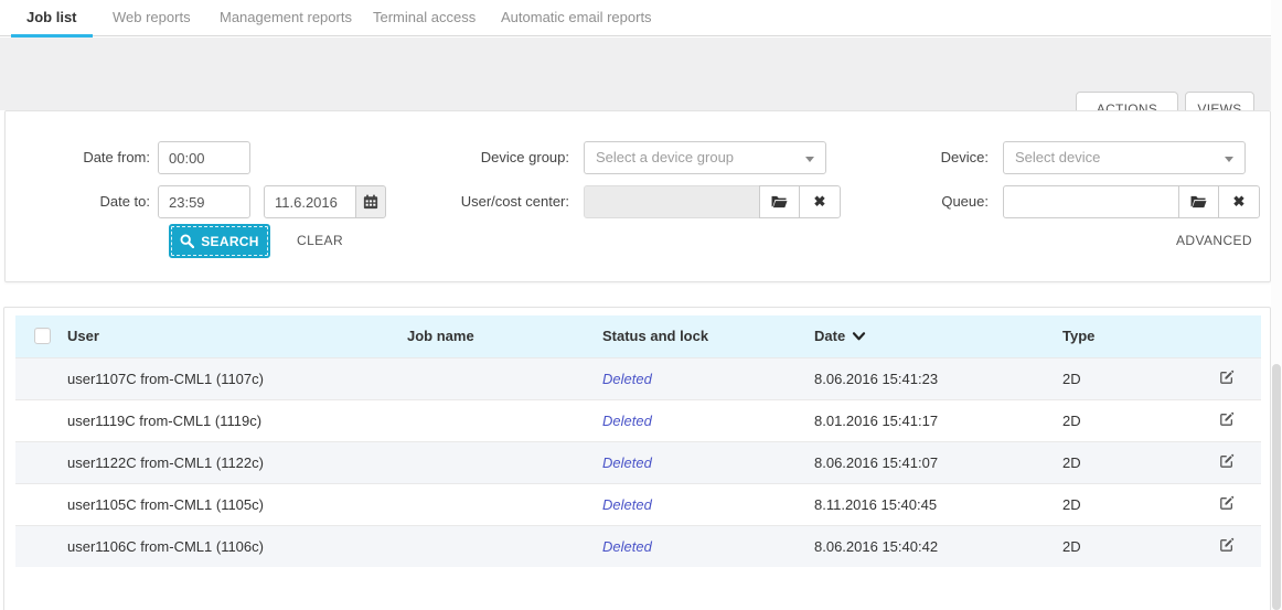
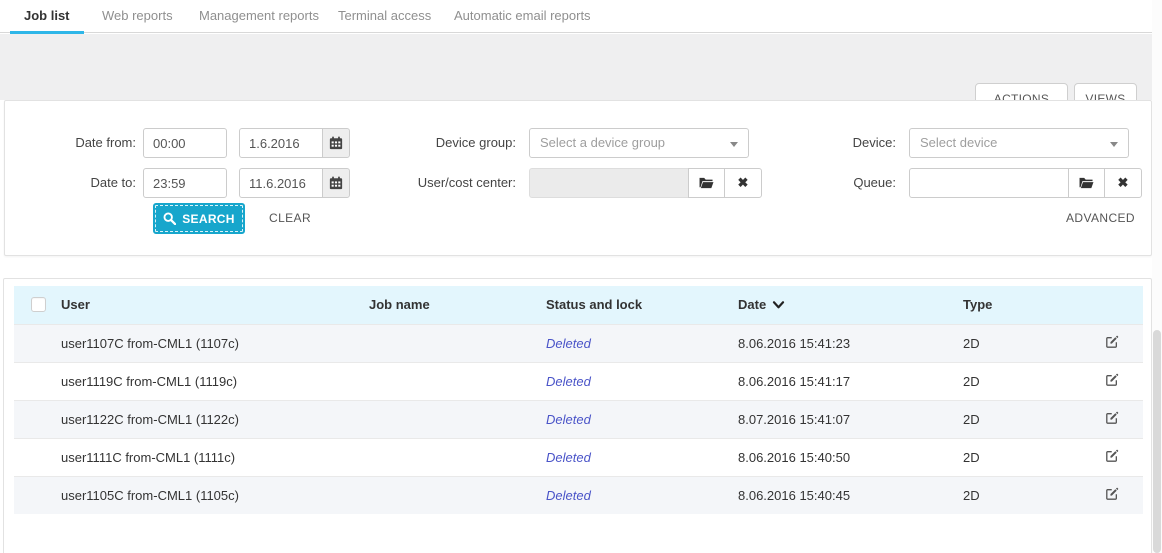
  Job list
  Web reports
  Management reports
  Terminal access
  Automatic email reports
  ACTIONS
  VIEWS
  Date from:
  00:00
+ 1.6.2016
  Date to:
  23:59
  11.6.2016
  Device group:
  Select a device group
  User/cost center:
  ✖
  Device:
  Select device
  Queue:
  ✖
  SEARCH
  CLEAR
  ADVANCED
  	User	Job name	Status and lock	Date	Type
  	user1107C from-CML1 (1107c)		Deleted	8.06.2016 15:41:23	2D
- 	user1119C from-CML1 (1119c)		Deleted	8.01.2016 15:41:17	2D
+ 	user1119C from-CML1 (1119c)		Deleted	8.06.2016 15:41:17	2D
- 	user1122C from-CML1 (1122c)		Deleted	8.06.2016 15:41:07	2D
+ 	user1122C from-CML1 (1122c)		Deleted	8.07.2016 15:41:07	2D
+ 	user1111C from-CML1 (1111c)		Deleted	8.06.2016 15:40:50	2D
- 	user1105C from-CML1 (1105c)		Deleted	8.11.2016 15:40:45	2D
+ 	user1105C from-CML1 (1105c)		Deleted	8.06.2016 15:40:45	2D
- 	user1106C from-CML1 (1106c)		Deleted	8.06.2016 15:40:42	2D
